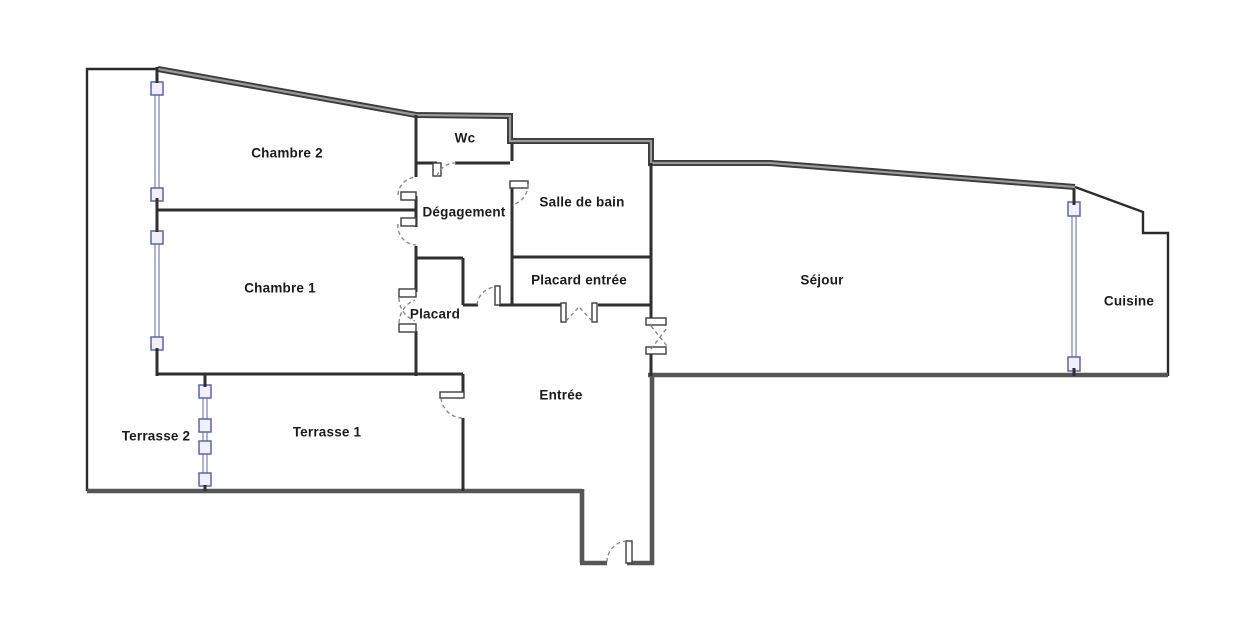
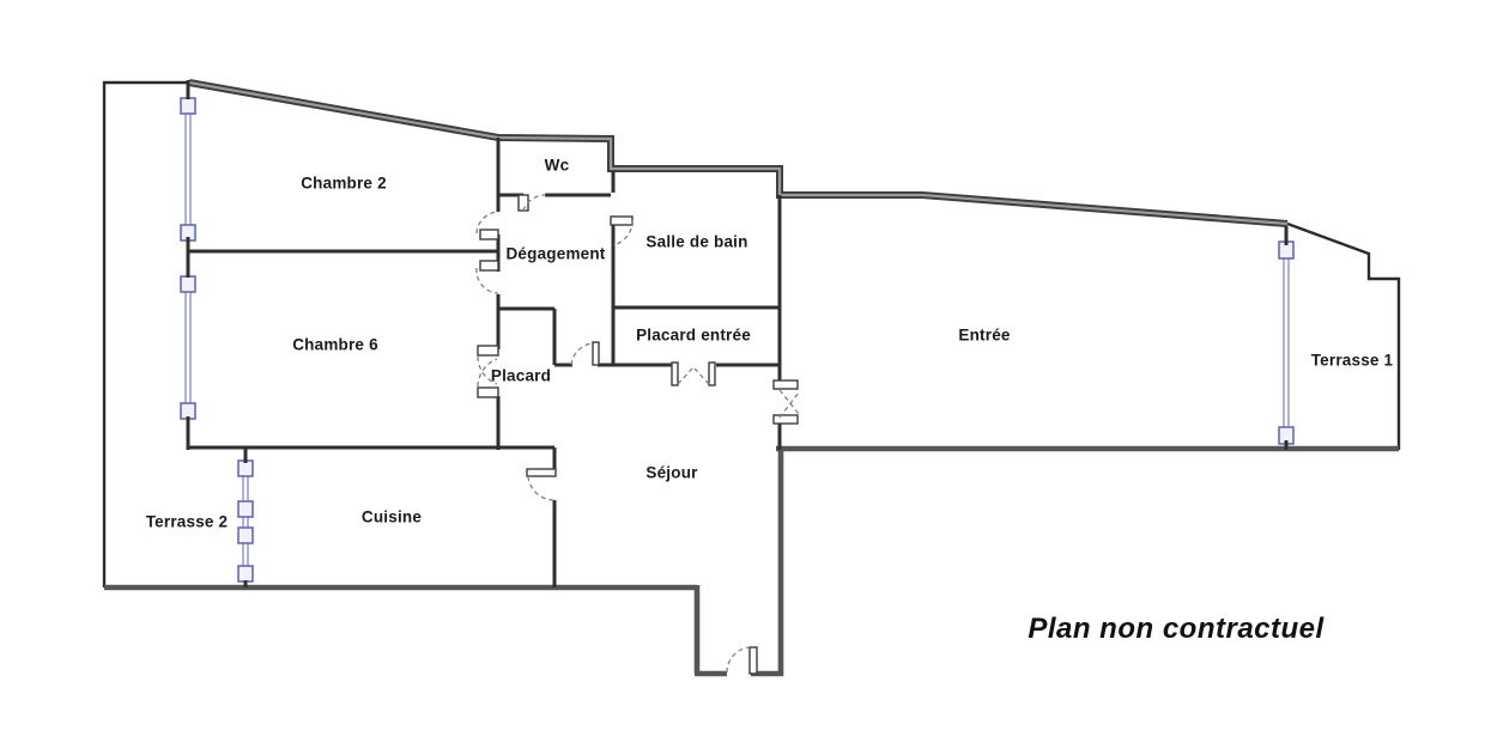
  Chambre 2
  Wc
  Dégagement
  Salle de bain
- Chambre 1
+ Chambre 6
  Placard entrée
- Séjour
+ Entrée
- Cuisine
+ Terrasse 1
  Placard
- Entrée
+ Séjour
  Terrasse 2
- Terrasse 1
+ Cuisine
+ Plan non contractuel
